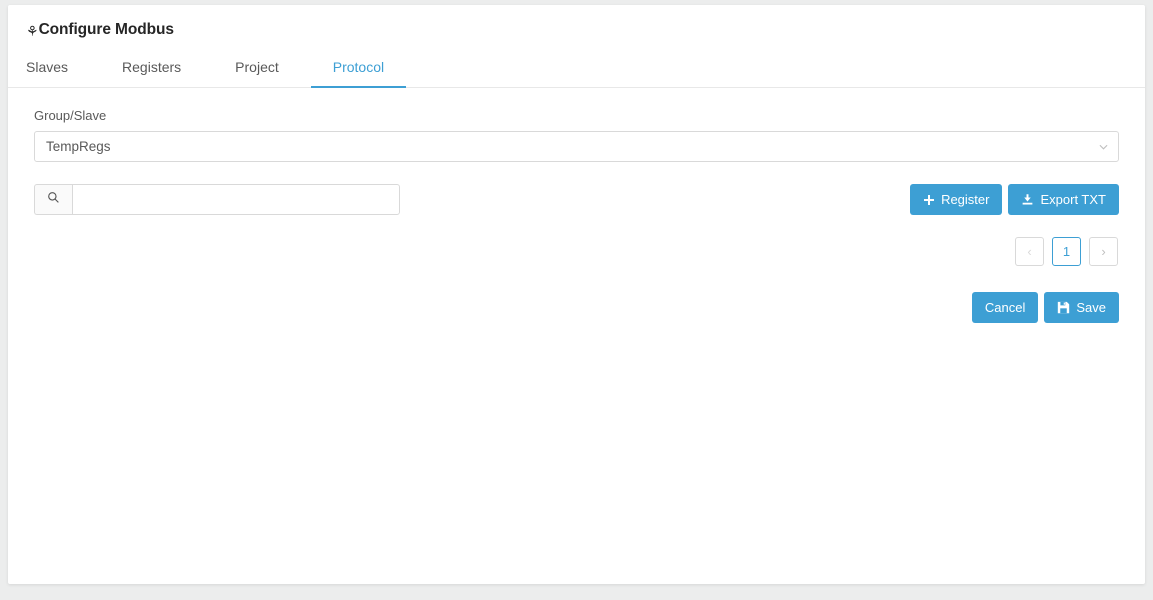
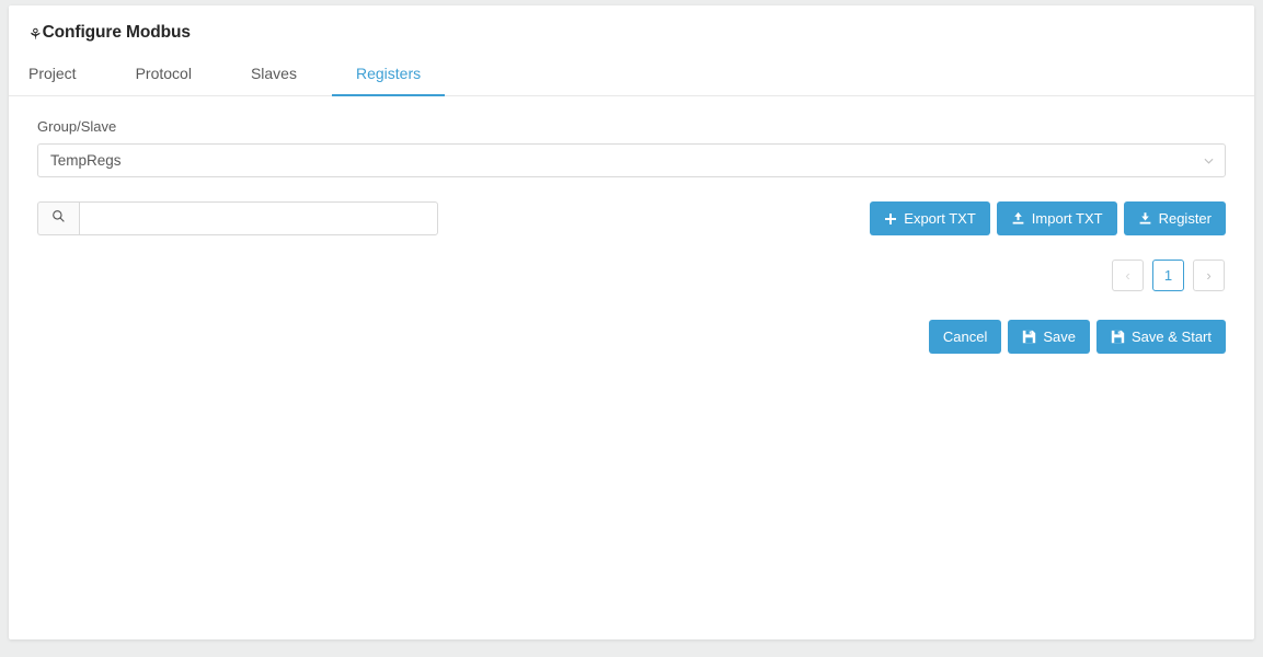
  ⚘
  Configure Modbus
- Slaves
+ Project
- Registers
+ Protocol
- Project
+ Slaves
- Protocol
+ Registers
  Group/Slave
  TempRegs
- Register
+ Export TXT
+ Import TXT
- Export TXT
+ Register
  ‹
  1
  ›
  Cancel
  Save
+ Save & Start
